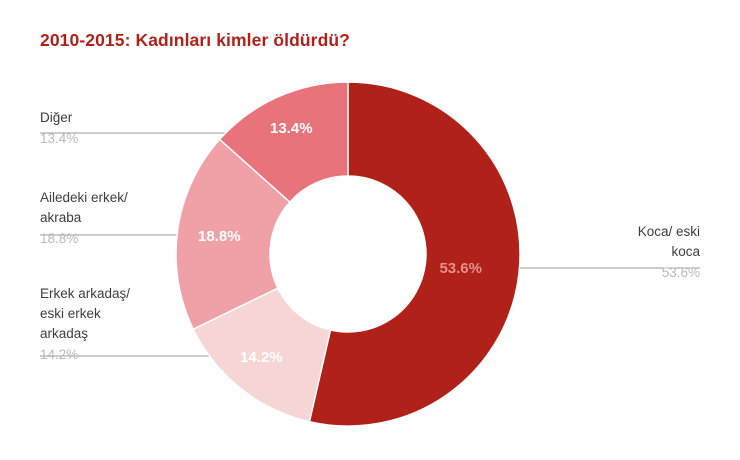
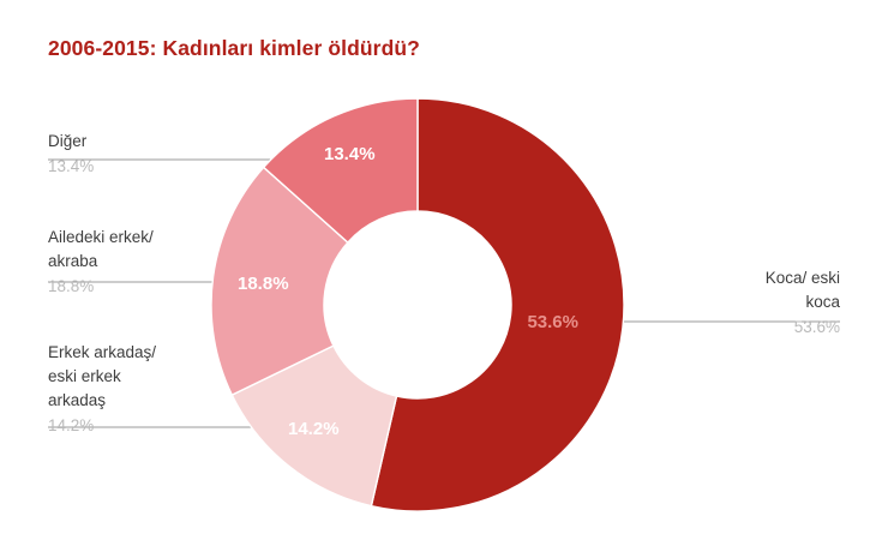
- 2010-2015: Kadınları kimler öldürdü?
+ 2006-2015: Kadınları kimler öldürdü?
  53.6%
  13.4%
  18.8%
  14.2%
  Diğer
  13.4%
  Ailedeki erkek/
  akraba
  18.8%
  Erkek arkadaş/
  eski erkek
  arkadaş
  14.2%
  Koca/ eski
  koca
  53.6%
